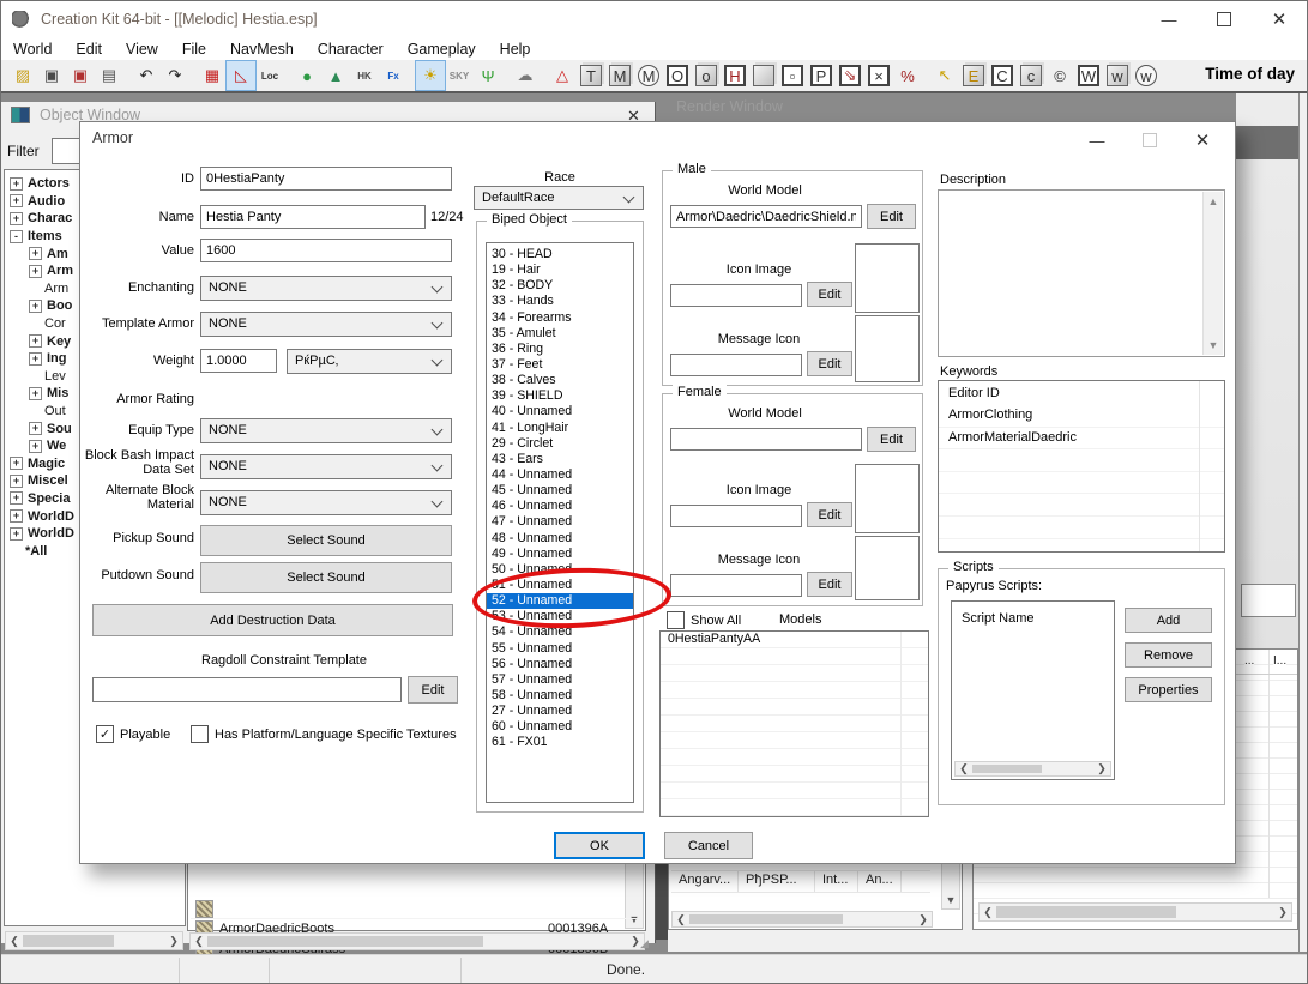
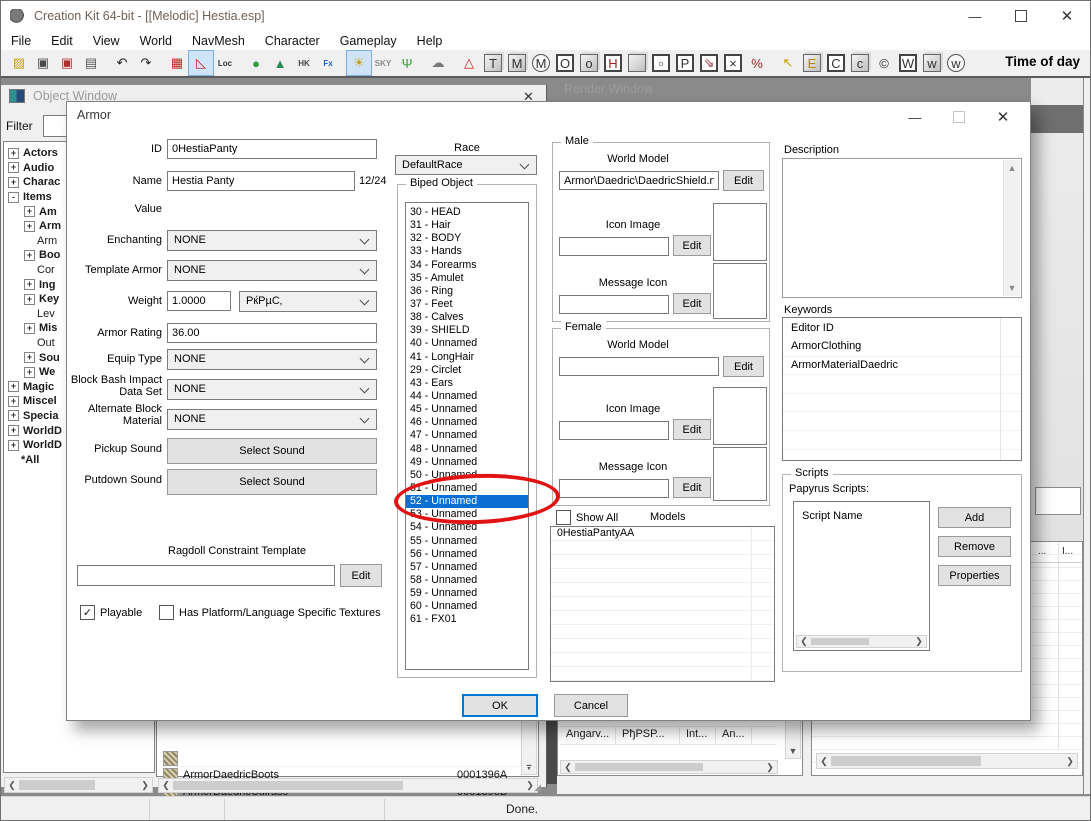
  Creation Kit 64-bit - [[Melodic] Hestia.esp]
  —
  ✕
- World
+ File
  Edit
  View
- File
+ World
  NavMesh
  Character
  Gameplay
  Help
  ▨
  ▣
  ▣
  ▤
  ↶
  ↷
  ▦
  ◺
  Loc
  ●
  ▲
  HK
  Fx
  ☀
  SKY
  Ψ
  ☁
  △
  T
  M
  M
  O
  o
  H
  ▫
  P
  ⇘
  ×
  %
  ↖
  E
  C
  c
  ©
  W
  w
  w
  Time of day
  Object Window
  ✕
  Filter
  +
  Actors
  +
  Audio
  +
  Charac
  -
  Items
  +
  Am
  +
  Arm
  Arm
  +
  Boo
  Cor
  +
- Key
+ Ing
  +
- Ing
+ Key
  Lev
  +
  Mis
  Out
  +
  Sou
  +
  We
  +
  Magic
  +
  Miscel
  +
  Specia
  +
  WorldD
  +
  WorldD
  *All
  ❮
  ❯
  ▼
  ArmorDaedricBoots
  0001396A
  ❮
  ❯
  ◢
  ...
  I...
  ❮
  ❯
  Angarv...
  РђРЅР...
  Int...
  An...
  ▼
  ❮
  ❯
  Armor
  —
  ✕
  ID
  Name
  Value
  Enchanting
  Template Armor
  Weight
  Armor Rating
  Equip Type
  Block Bash Impact Data Set
  Alternate Block Material
  Pickup Sound
  Putdown Sound
  0HestiaPanty
  Hestia Panty
  12/24
- 1600
  NONE
  NONE
  1.0000
  РќРµС‚
+ 36.00
  NONE
  NONE
  NONE
  Select Sound
  Select Sound
- Add Destruction Data
  Ragdoll Constraint Template
  Edit
  ✓
  Playable
  Has Platform/Language Specific Textures
  Race
  DefaultRace
  Biped Object
  30 - HEAD
- 19 - Hair
+ 31 - Hair
  32 - BODY
  33 - Hands
  34 - Forearms
  35 - Amulet
  36 - Ring
  37 - Feet
  38 - Calves
  39 - SHIELD
  40 - Unnamed
  41 - LongHair
  29 - Circlet
  43 - Ears
  44 - Unnamed
  45 - Unnamed
  46 - Unnamed
  47 - Unnamed
  48 - Unnamed
  49 - Unnamed
  50 - Unnamed
  51 - Unnamed
  52 - Unnamed
  53 - Unnamed
  54 - Unnamed
  55 - Unnamed
  56 - Unnamed
  57 - Unnamed
  58 - Unnamed
- 27 - Unnamed
+ 59 - Unnamed
  60 - Unnamed
  61 - FX01
  Male
  World Model
  Armor\Daedric\DaedricShield.n
  Edit
  Icon Image
  Edit
  Message Icon
  Edit
  Female
  World Model
  Edit
  Icon Image
  Edit
  Message Icon
  Edit
  Show All
  Models
  0HestiaPantyAA
  Description
  ▲
  ▼
  Keywords
  Editor ID
  ArmorClothing
  ArmorMaterialDaedric
  Scripts
  Papyrus Scripts:
  Script Name
  ❮
  ❯
  Add
  Remove
  Properties
  OK
  Cancel
  Done.
